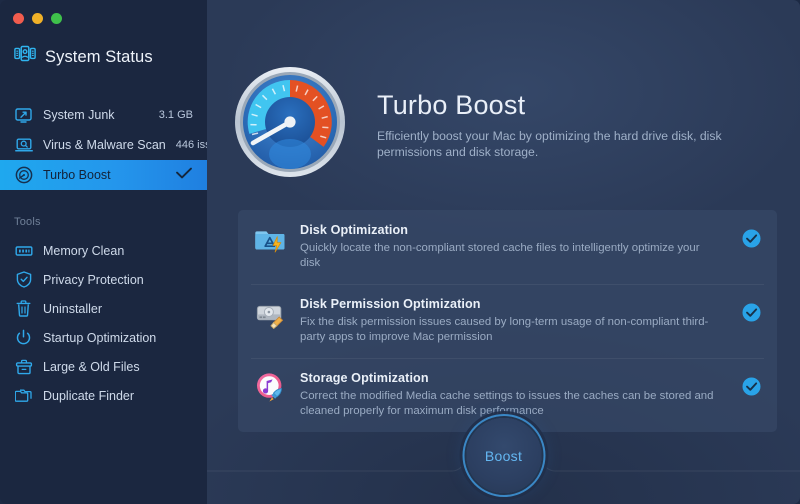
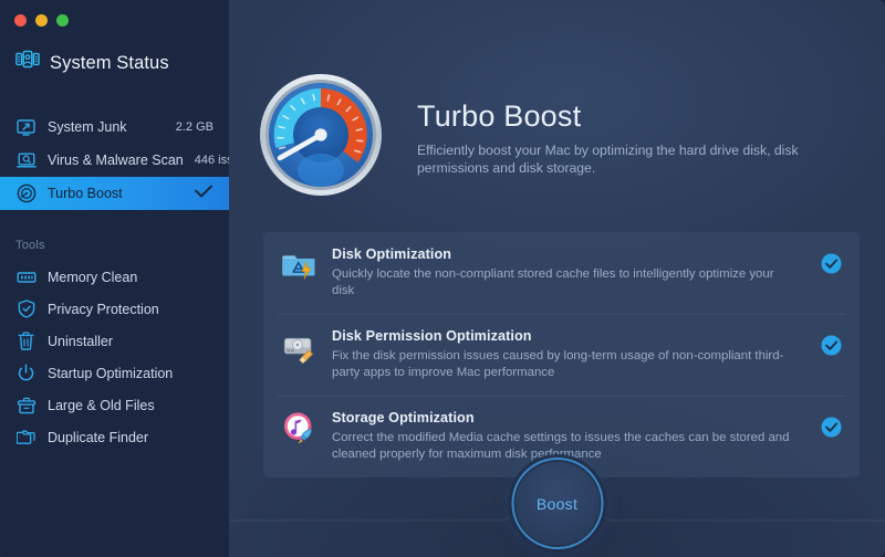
  System Status
  System Junk
- 3.1 GB
+ 2.2 GB
  Virus & Malware Scan
  Turbo Boost
  Tools
  Memory Clean
  Privacy Protection
  Uninstaller
  Startup Optimization
  Large & Old Files
  Duplicate Finder
  Turbo Boost
  Efficiently boost your Mac by optimizing the hard drive disk, disk permissions and disk storage.
  Disk Optimization
  Quickly locate the non-compliant stored cache files to intelligently optimize your disk
  Disk Permission Optimization
- Fix the disk permission issues caused by long-term usage of non-compliant third-party apps to improve Mac permission
+ Fix the disk permission issues caused by long-term usage of non-compliant third-party apps to improve Mac performance
  Storage Optimization
  Correct the modified Media cache settings to issues the caches can be stored and cleaned properly for maximum disk performance
  Boost
